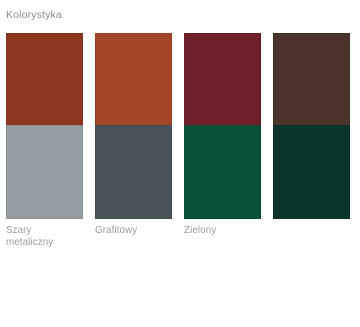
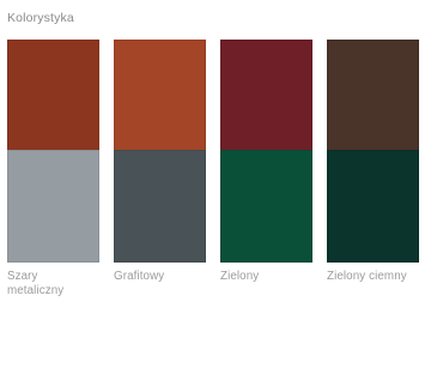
  Kolorystyka
  Szary metaliczny
  Grafitowy
  Zielony
+ Zielony ciemny
